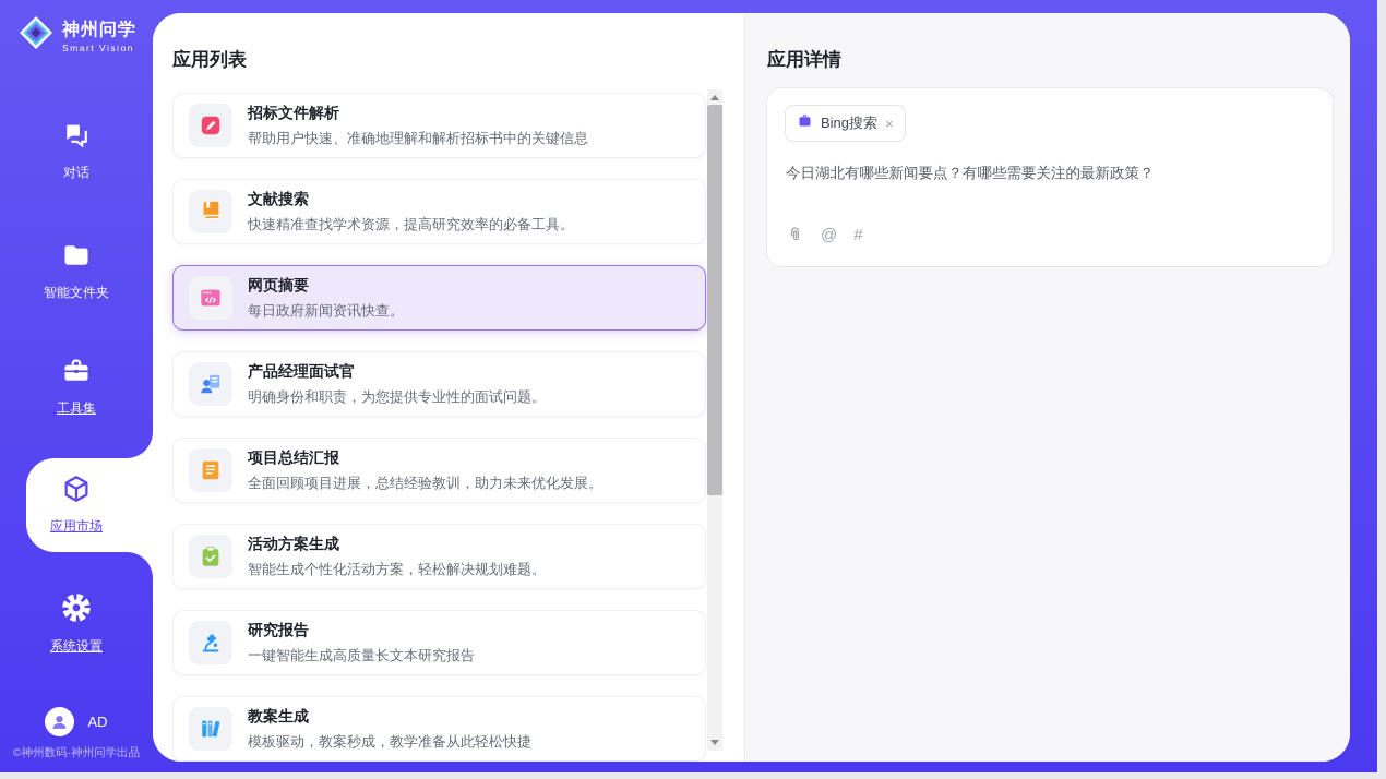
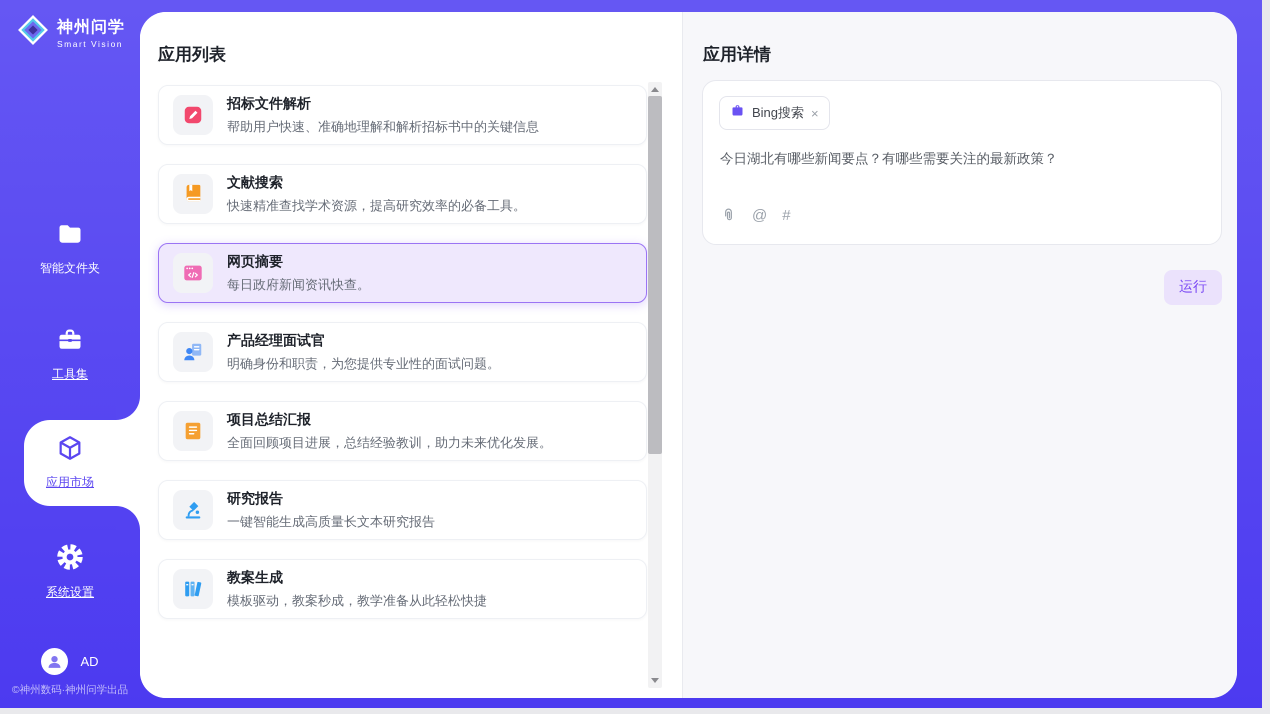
  神州问学
  Smart Vision
- 对话
  智能文件夹
  工具集
  应用市场
  系统设置
  AD
  ©神州数码·神州问学出品
  应用列表
  招标文件解析
  帮助用户快速、准确地理解和解析招标书中的关键信息
  文献搜索
  快速精准查找学术资源，提高研究效率的必备工具。
  网页摘要
  每日政府新闻资讯快查。
  产品经理面试官
  明确身份和职责，为您提供专业性的面试问题。
  项目总结汇报
  全面回顾项目进展，总结经验教训，助力未来优化发展。
- 活动方案生成
- 智能生成个性化活动方案，轻松解决规划难题。
  研究报告
  一键智能生成高质量长文本研究报告
  教案生成
  模板驱动，教案秒成，教学准备从此轻松快捷
  应用详情
  Bing搜索
  ×
  今日湖北有哪些新闻要点？有哪些需要关注的最新政策？
  @
  #
+ 运行
